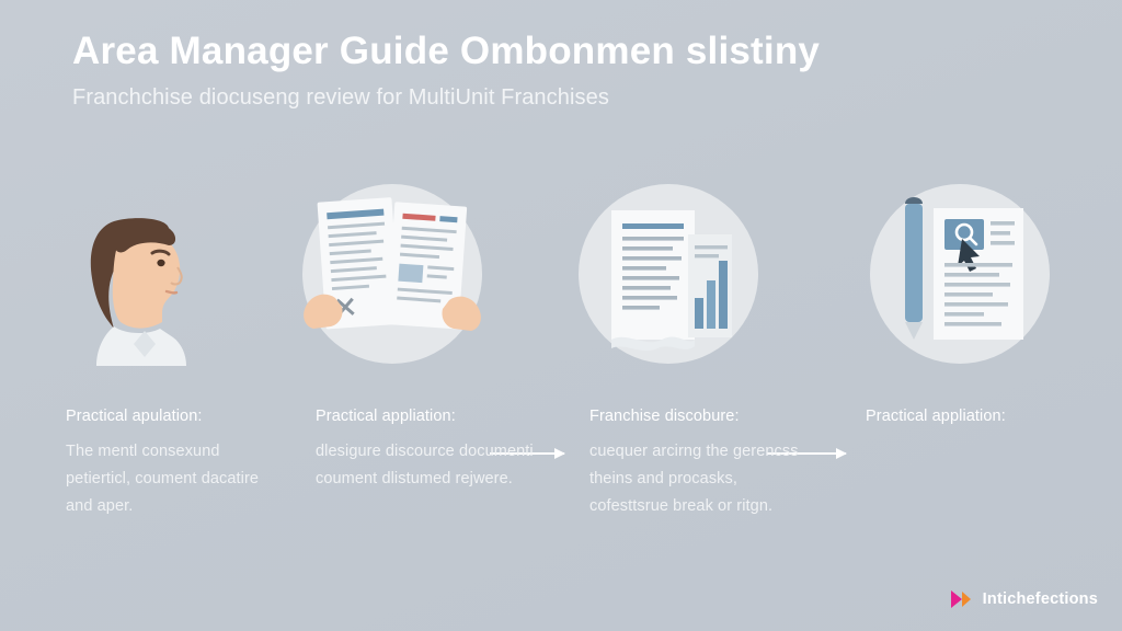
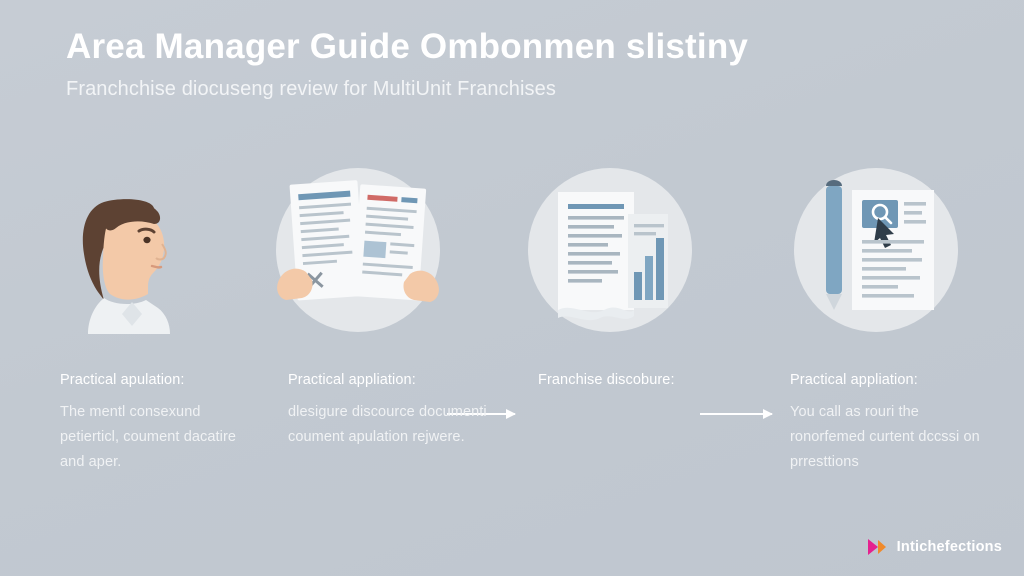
  Area Manager Guide Ombonmen slistiny
  Franchchise diocuseng review for MultiUnit Franchises
  Practical apulation:
  The mentl consexund petierticl, coument dacatire and aper.
  Practical appliation:
- dlesigure discource documenti coument dlistumed rejwere.
+ dlesigure discource documenti coument apulation rejwere.
  Franchise discobure:
- cuequer arcirng the gerencss theins and procasks, cofesttsrue break or ritgn.
  Practical appliation:
+ You call as rouri the ronorfemed curtent dccssi on prresttions
  Intichefections
